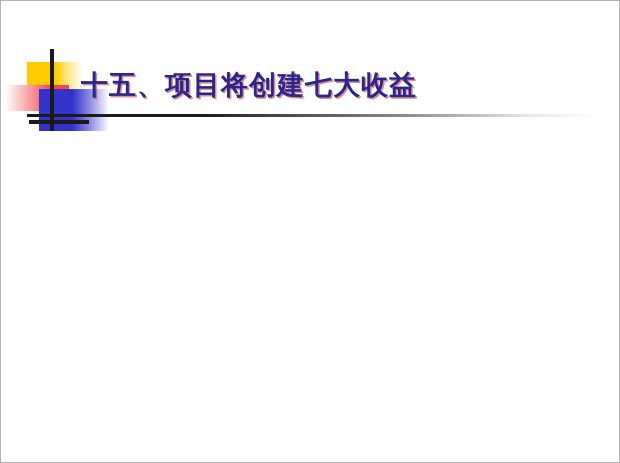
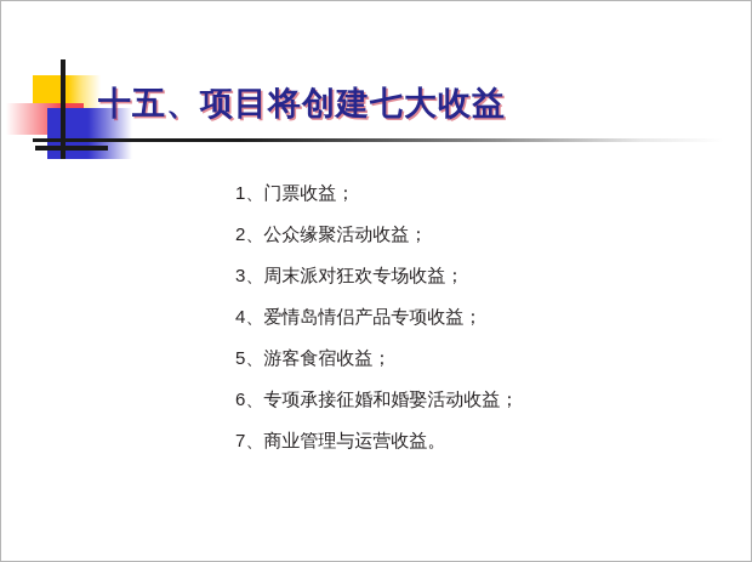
  十五、项目将创建七大收益
+ 1、门票收益；
+ 2、公众缘聚活动收益；
+ 3、周末派对狂欢专场收益；
+ 4、爱情岛情侣产品专项收益；
+ 5、游客食宿收益；
+ 6、专项承接征婚和婚娶活动收益；
+ 7、商业管理与运营收益。
